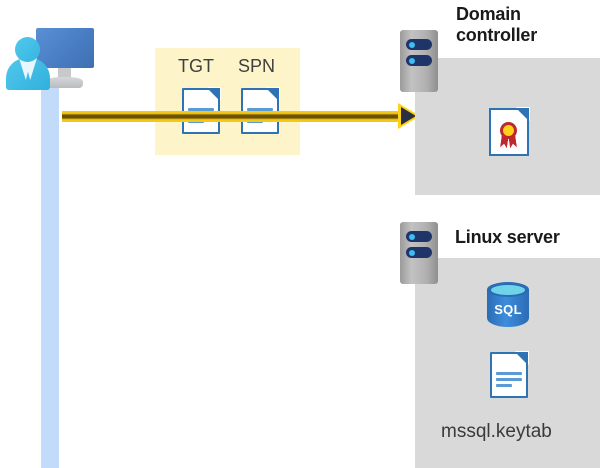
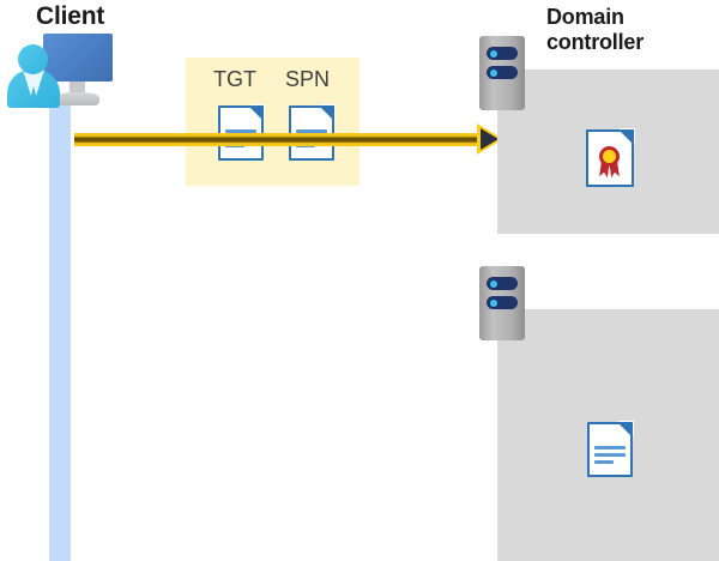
+ Client
  TGT
  SPN
  Domain
  controller
- Linux server
- SQL
- mssql.keytab
